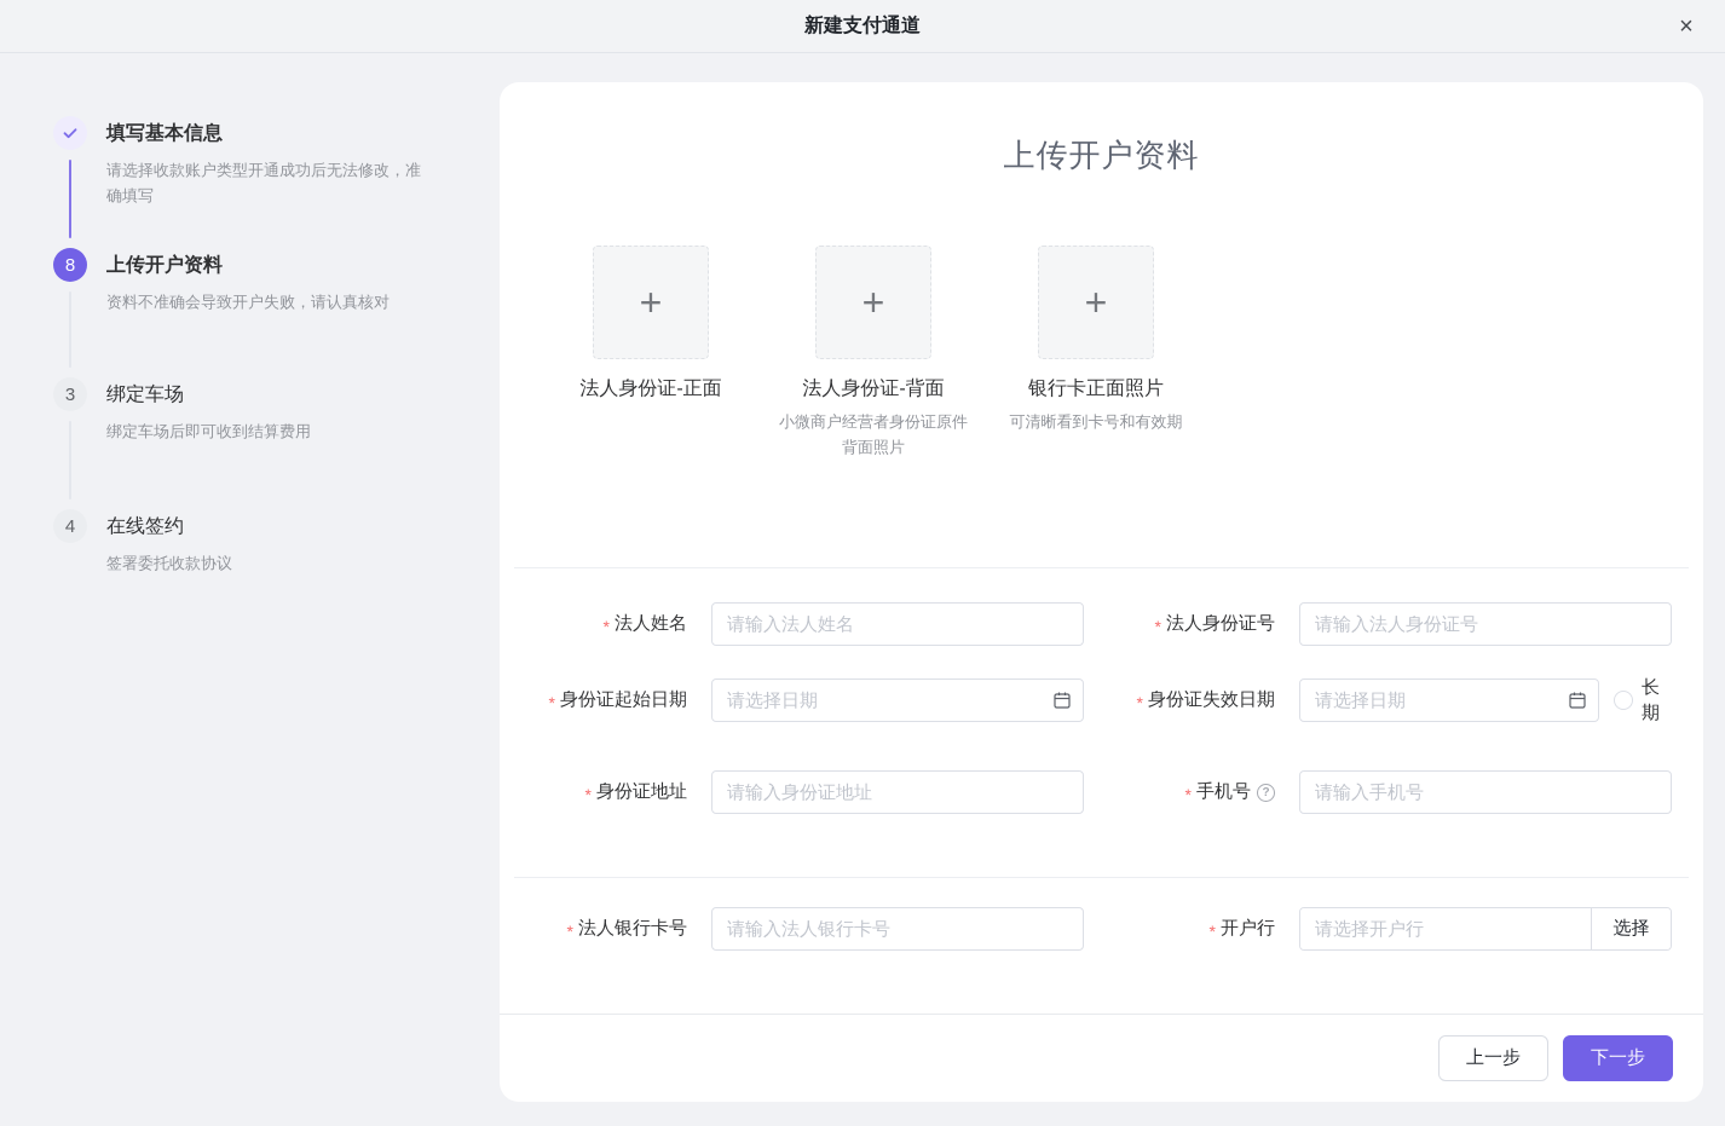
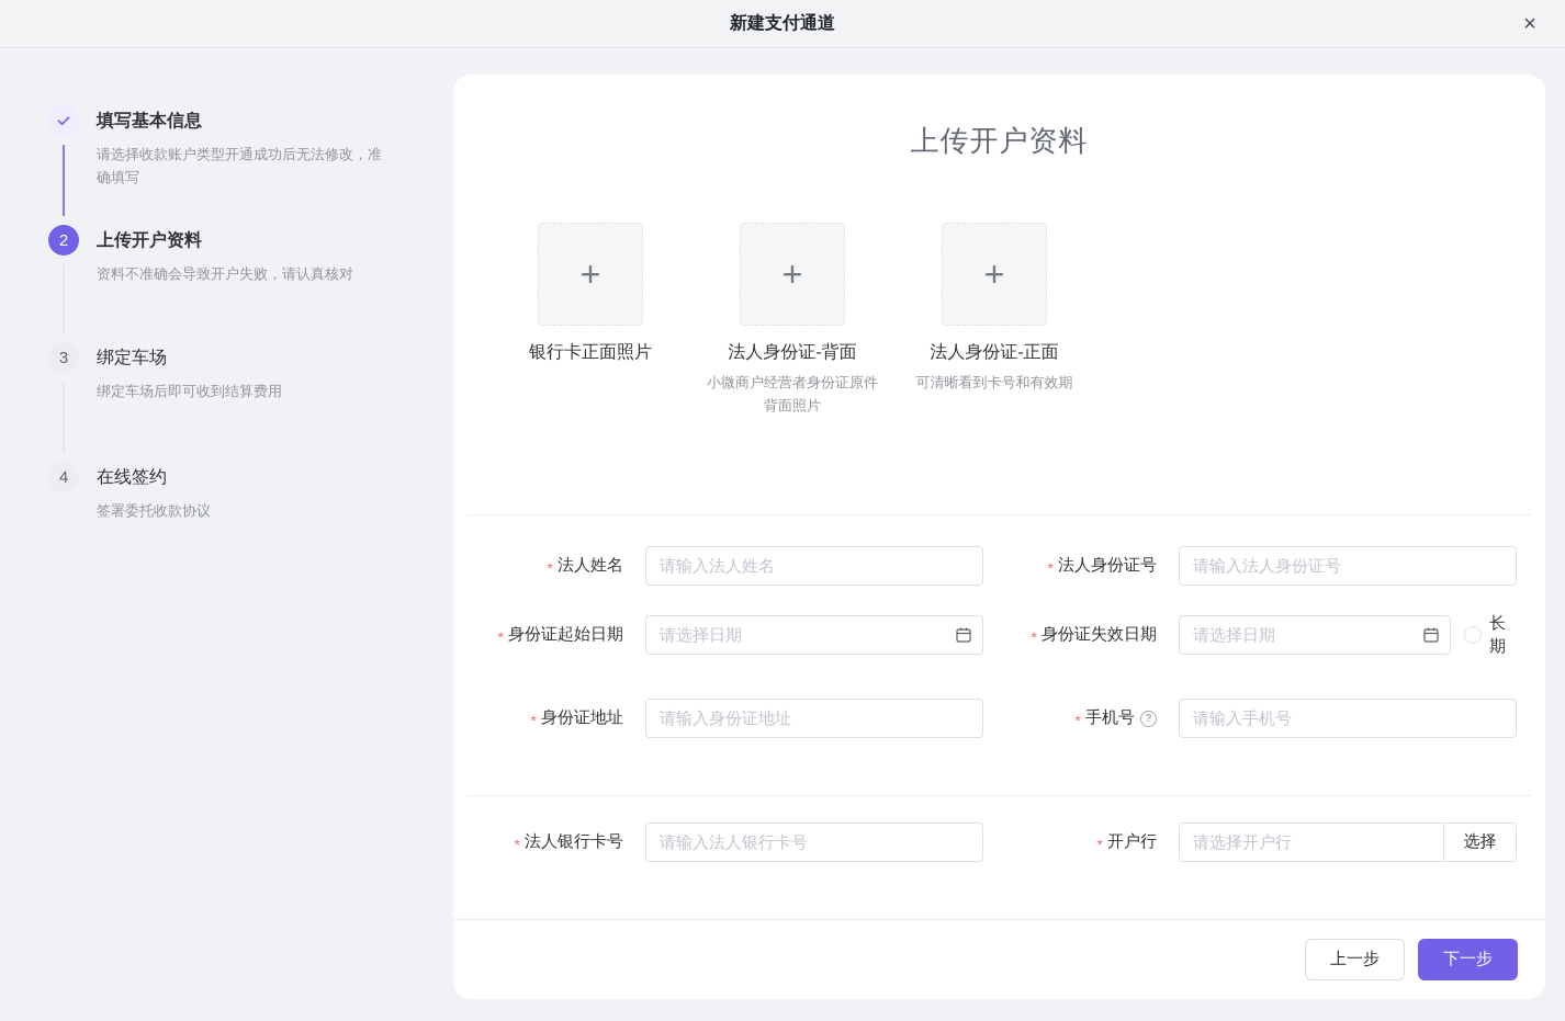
  新建支付通道
  ×
  填写基本信息
  请选择收款账户类型开通成功后无法修改，准确填写
- 8
+ 2
  上传开户资料
  资料不准确会导致开户失败，请认真核对
  3
  绑定车场
  绑定车场后即可收到结算费用
  4
  在线签约
  签署委托收款协议
  上传开户资料
  +
- 法人身份证-正面
+ 银行卡正面照片
  +
  法人身份证-背面
  小微商户经营者身份证原件背面照片
  +
- 银行卡正面照片
+ 法人身份证-正面
  可清晰看到卡号和有效期
  *
  法人姓名
  请输入法人姓名
  *
  法人身份证号
  请输入法人身份证号
  *
  身份证起始日期
  请选择日期
  *
  身份证失效日期
  请选择日期
  长期
  *
  身份证地址
  请输入身份证地址
  *
  手机号
  ?
  请输入手机号
  *
  法人银行卡号
  请输入法人银行卡号
  *
  开户行
  请选择开户行
  选择
  上一步
  下一步
